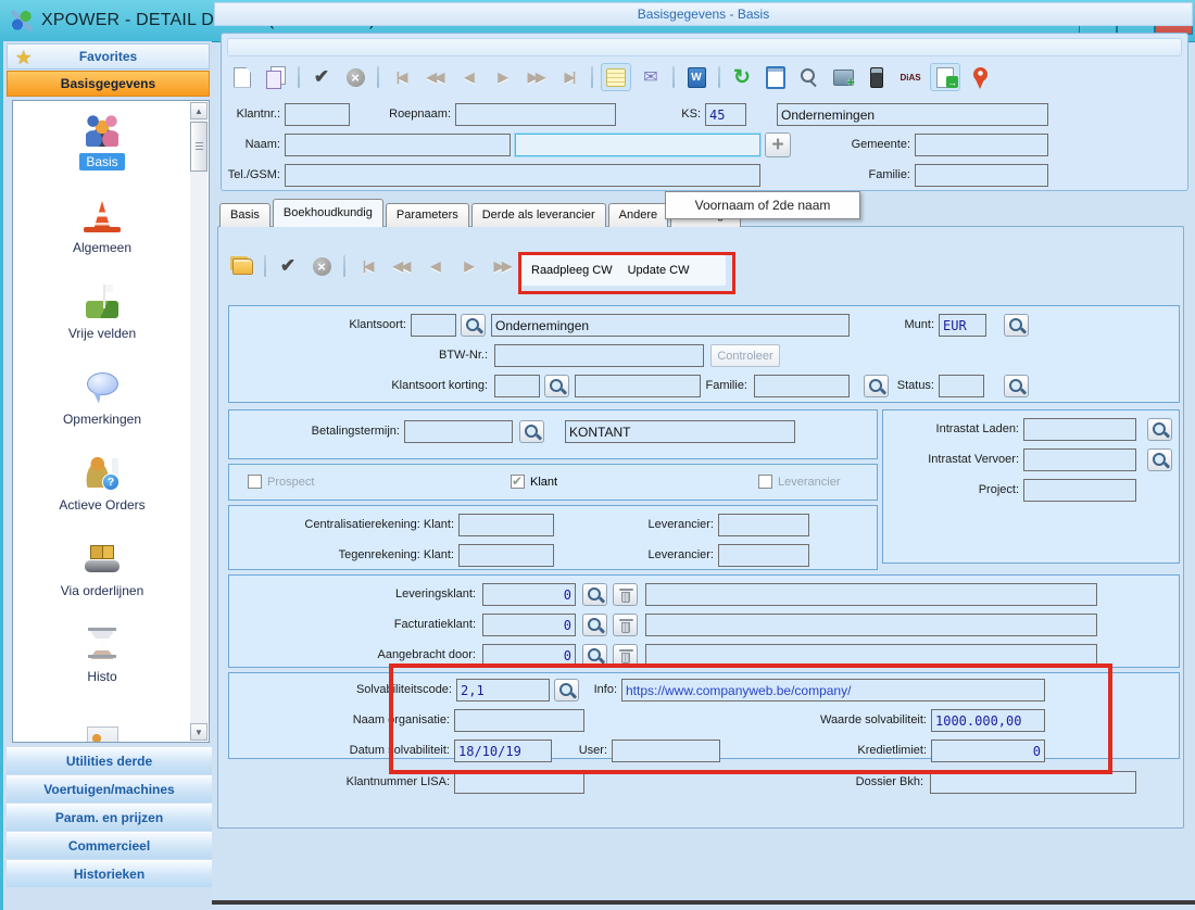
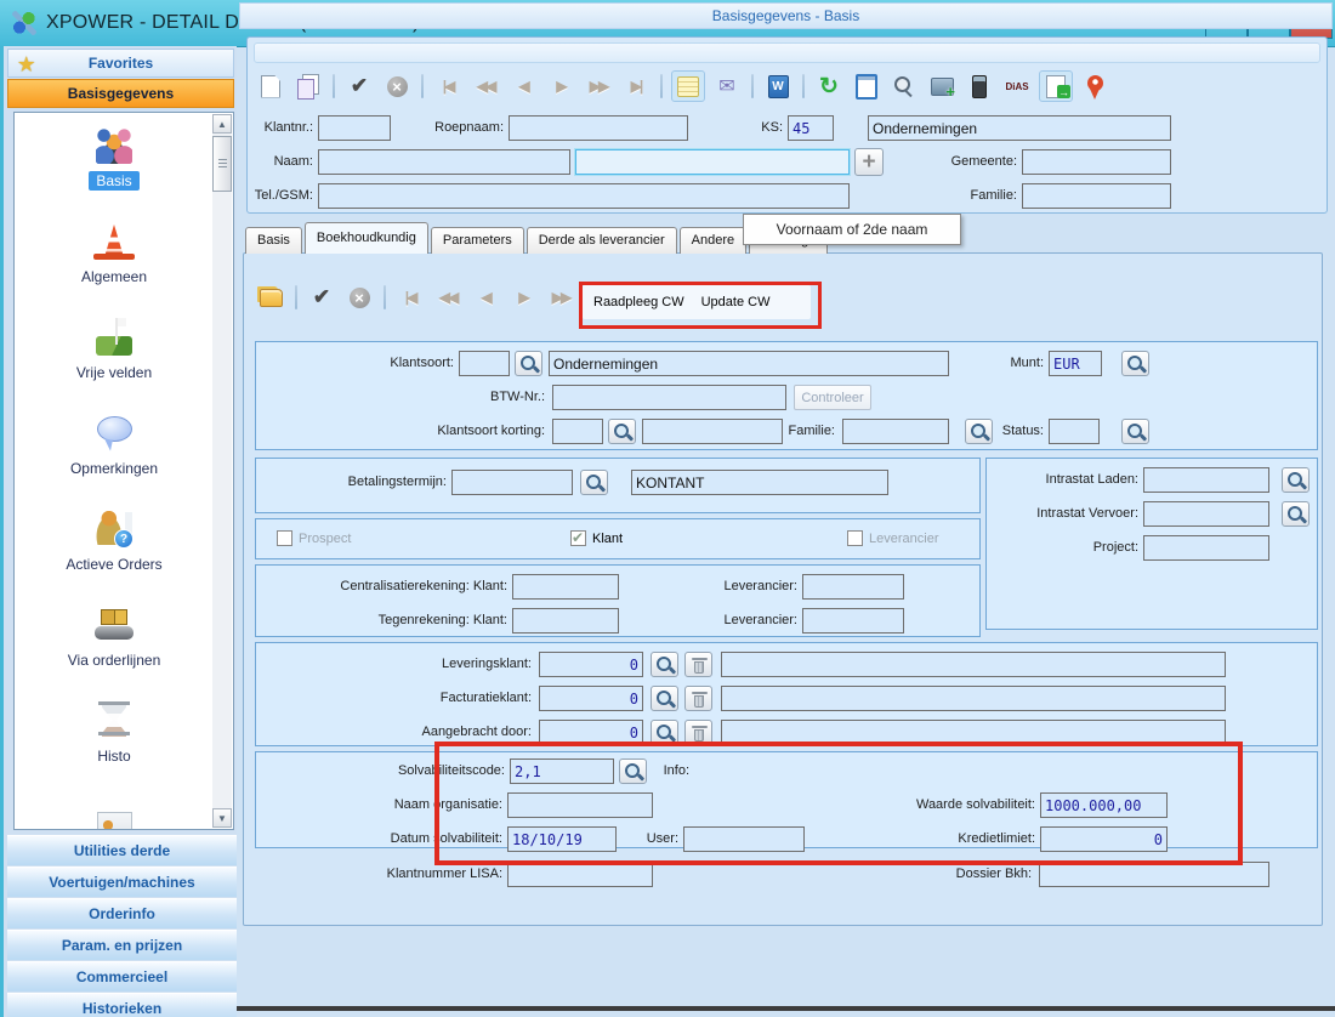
  ★
  Favorites
  Basisgegevens
  Basis
  Algemeen
  Vrije velden
  Opmerkingen
  Actieve Orders
  Via orderlijnen
  Histo
  ▲
  ▼
  Utilities derde
  Voertuigen/machines
+ Orderinfo
  Param. en prijzen
  Commercieel
  Historieken
  Basisgegevens - Basis
  |◀
  ◀◀
  ◀
  ▶
  ▶▶
  ▶|
  ✉
  W
  ↻
  DiAS
  Klantnr.:
  Roepnaam:
  KS:
  45
  Ondernemingen
  Naam:
  +
  Gemeente:
  Tel./GSM:
  Familie:
  Voornaam of 2de naam
  Basis
  Boekhoudkundig
  Parameters
  Derde als leverancier
  Andere
  |◀
  ◀◀
  ◀
  ▶
  ▶▶
  Raadpleeg CW
  Update CW
  Klantsoort:
  Ondernemingen
  Munt:
  EUR
  BTW-Nr.:
  Controleer
  Klantsoort korting:
  Familie:
  Status:
  Betalingstermijn:
  KONTANT
  Intrastat Laden:
  Intrastat Vervoer:
  Project:
  Prospect
  Klant
  Leverancier
  Centralisatierekening: Klant:
  Leverancier:
  Tegenrekening: Klant:
  Leverancier:
  Leveringsklant:
  0
  Facturatieklant:
  0
  Aangebracht door:
  0
  Solvabiliteitscode:
  2,1
  Info:
- https://www.companyweb.be/company/
  Naam organisatie:
  Waarde solvabiliteit:
  1000.000,00
  Datum solvabiliteit:
  18/10/19
  User:
  Kredietlimiet:
  0
  Klantnummer LISA:
  Dossier Bkh:
